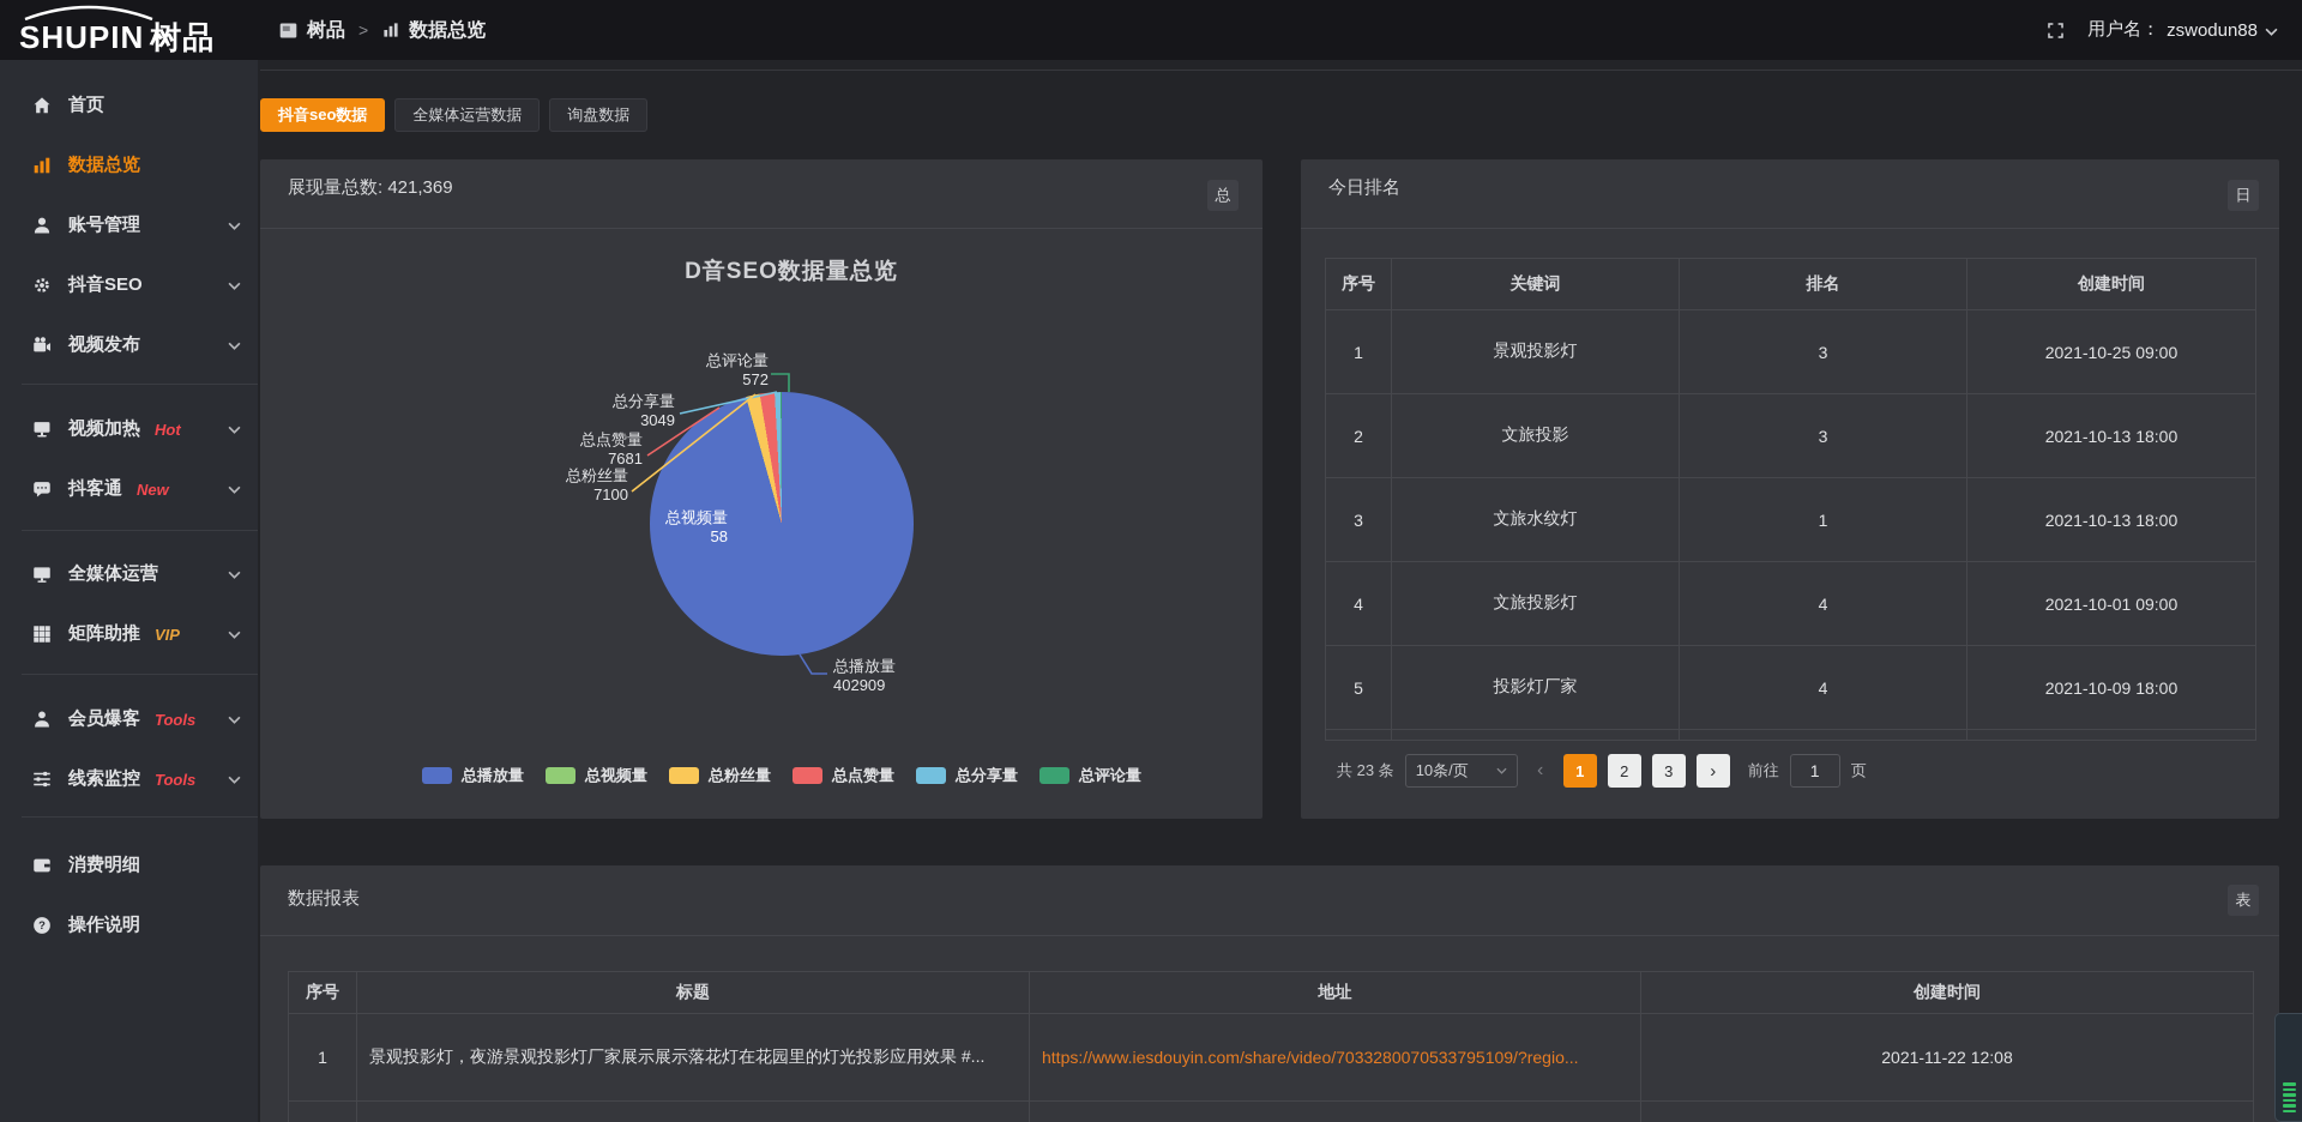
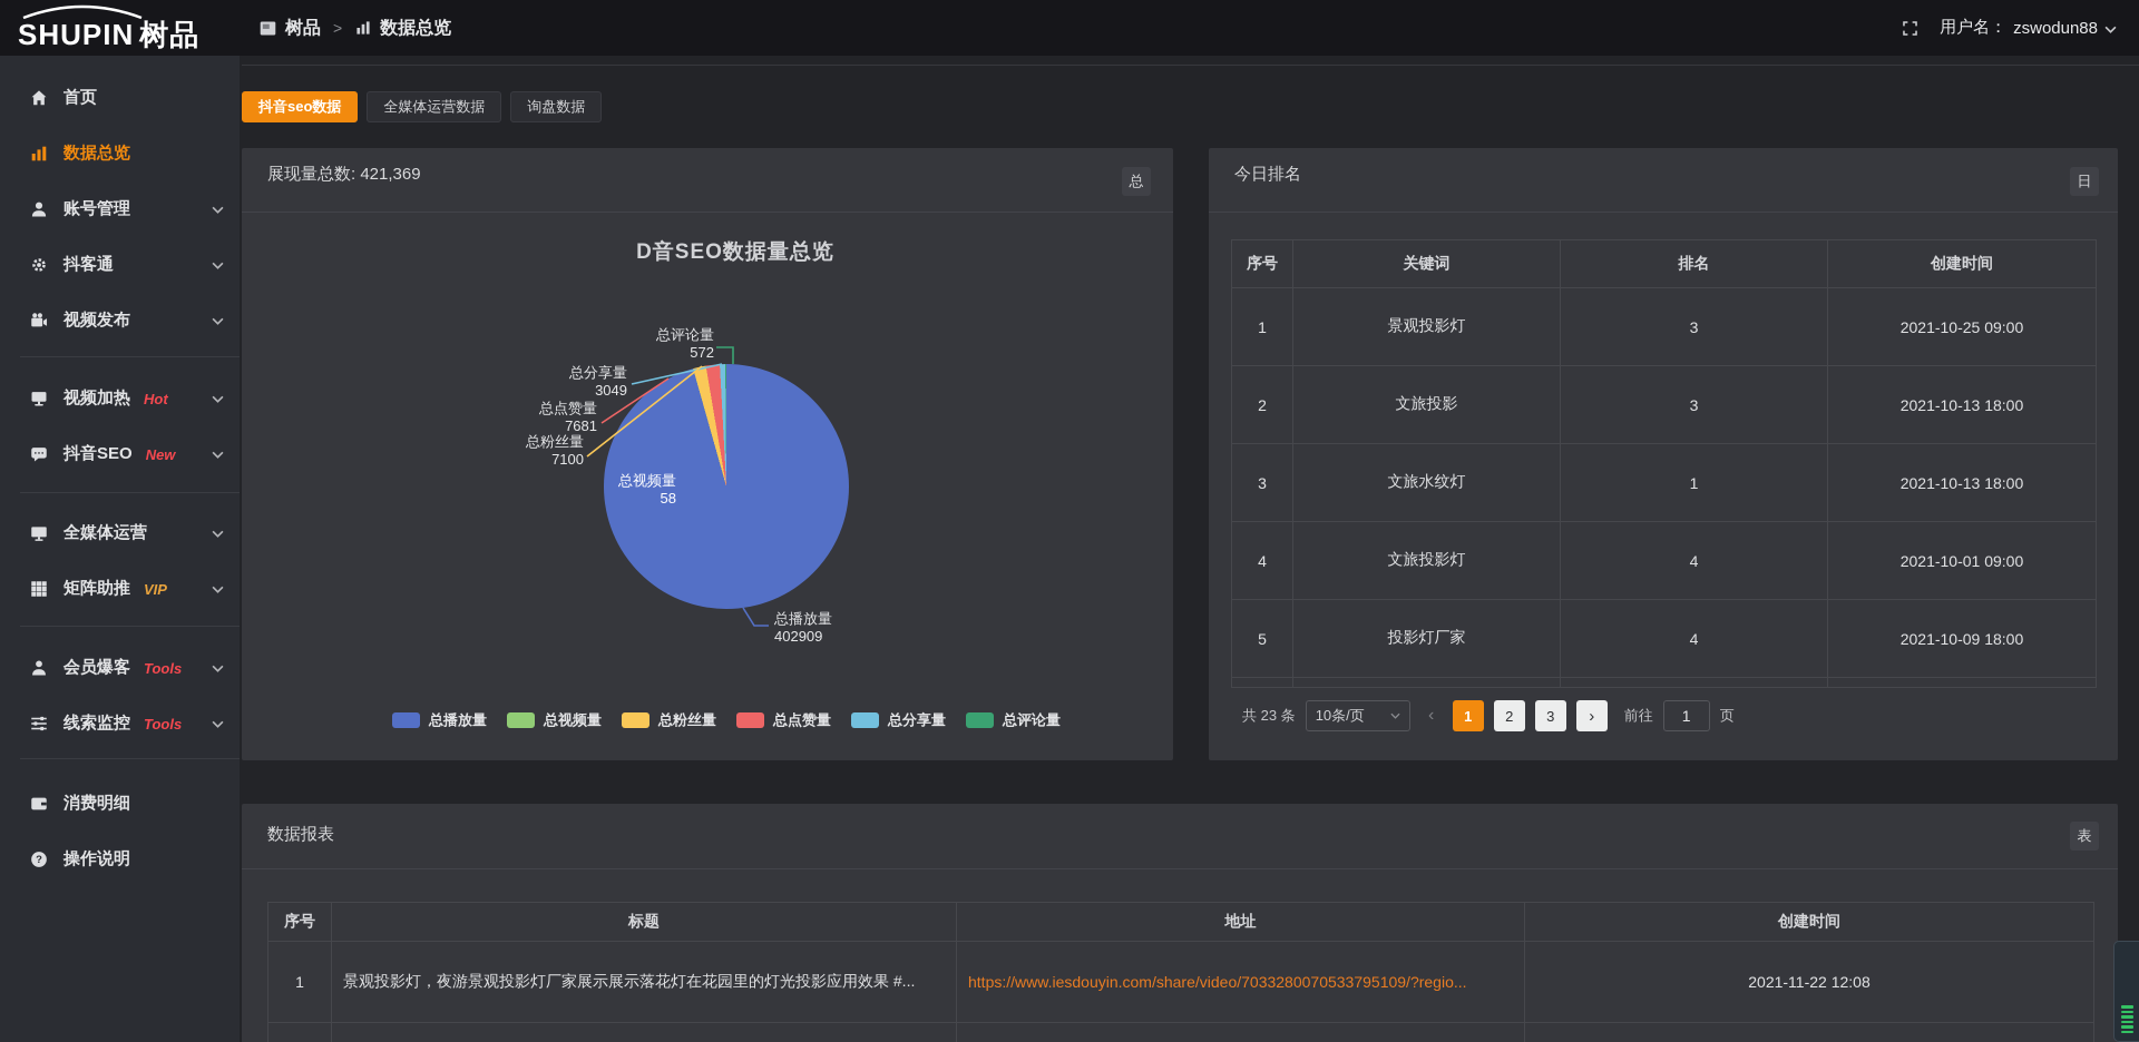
  SHUPIN 树品
  树品
  >
  数据总览
  用户名：
  zswodun88
  首页
  数据总览
  账号管理
- 抖音SEO
+ 抖客通
  视频发布
  视频加热
  Hot
- 抖客通
+ 抖音SEO
  New
  全媒体运营
  矩阵助推
  VIP
  会员爆客
  Tools
  线索监控
  Tools
  消费明细
  ?
  操作说明
  抖音seo数据
  全媒体运营数据
  询盘数据
  展现量总数: 421,369
  总
  D音SEO数据量总览
  总评论量
  572
  总分享量
  3049
  总点赞量
  7681
  总粉丝量
  7100
  总视频量
  58
  总播放量
  402909
  总播放量
  总视频量
  总粉丝量
  总点赞量
  总分享量
  总评论量
  今日排名
  日
  序号
  关键词
  排名
  创建时间
  1
  景观投影灯
  3
  2021-10-25 09:00
  2
  文旅投影
  3
  2021-10-13 18:00
  3
  文旅水纹灯
  1
  2021-10-13 18:00
  4
  文旅投影灯
  4
  2021-10-01 09:00
  5
  投影灯厂家
  4
  2021-10-09 18:00
  共 23 条
  10条/页
  ‹
  1
  2
  3
  ›
  前往
  1
  页
  数据报表
  表
  序号
  标题
  地址
  创建时间
  1
  景观投影灯，夜游景观投影灯厂家展示展示落花灯在花园里的灯光投影应用效果 #...
  https://www.iesdouyin.com/share/video/7033280070533795109/?regio...
  2021-11-22 12:08
